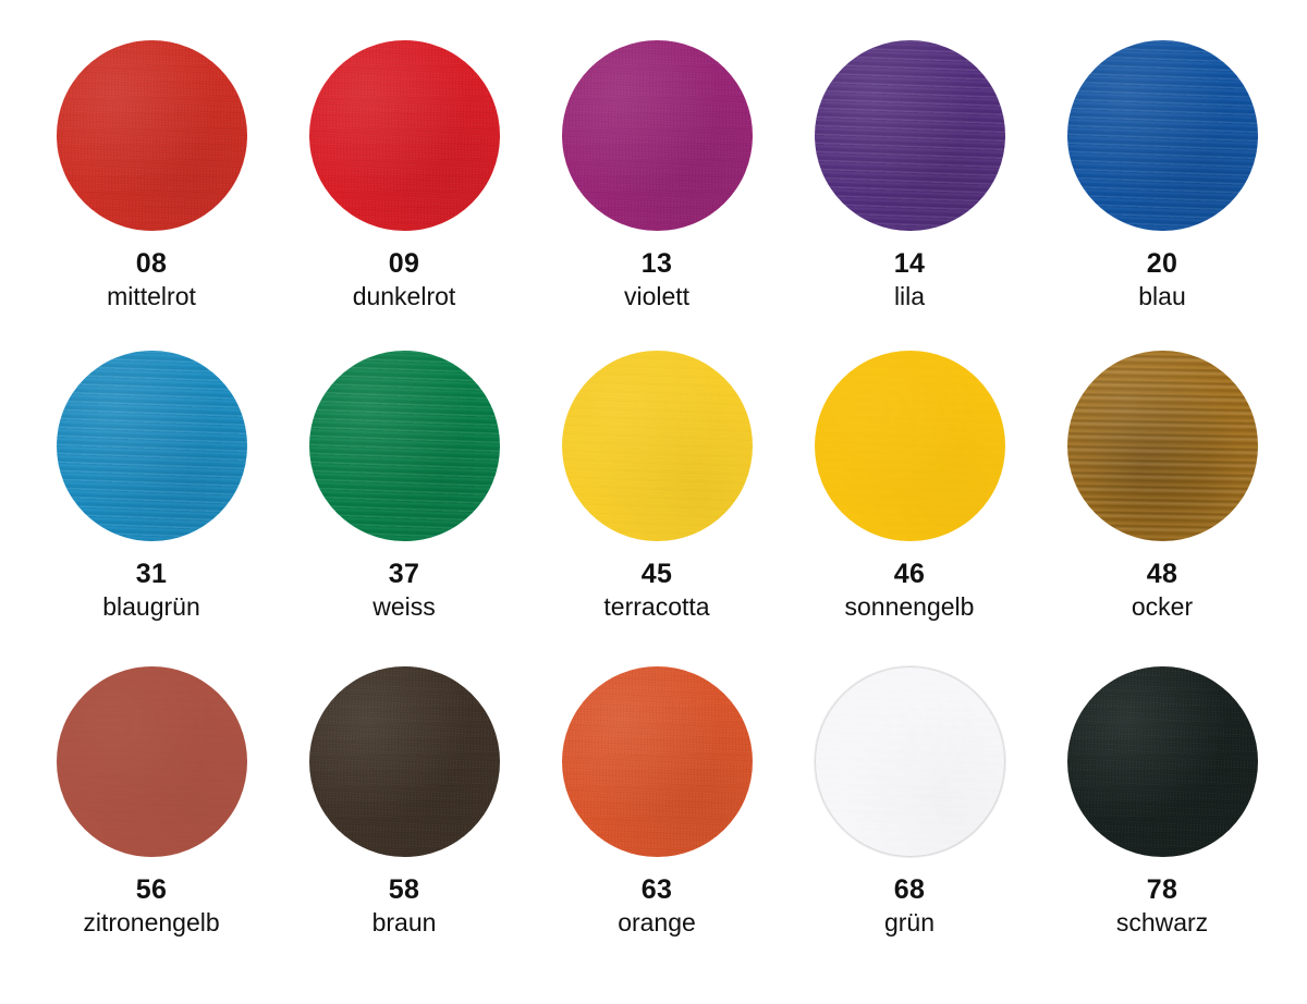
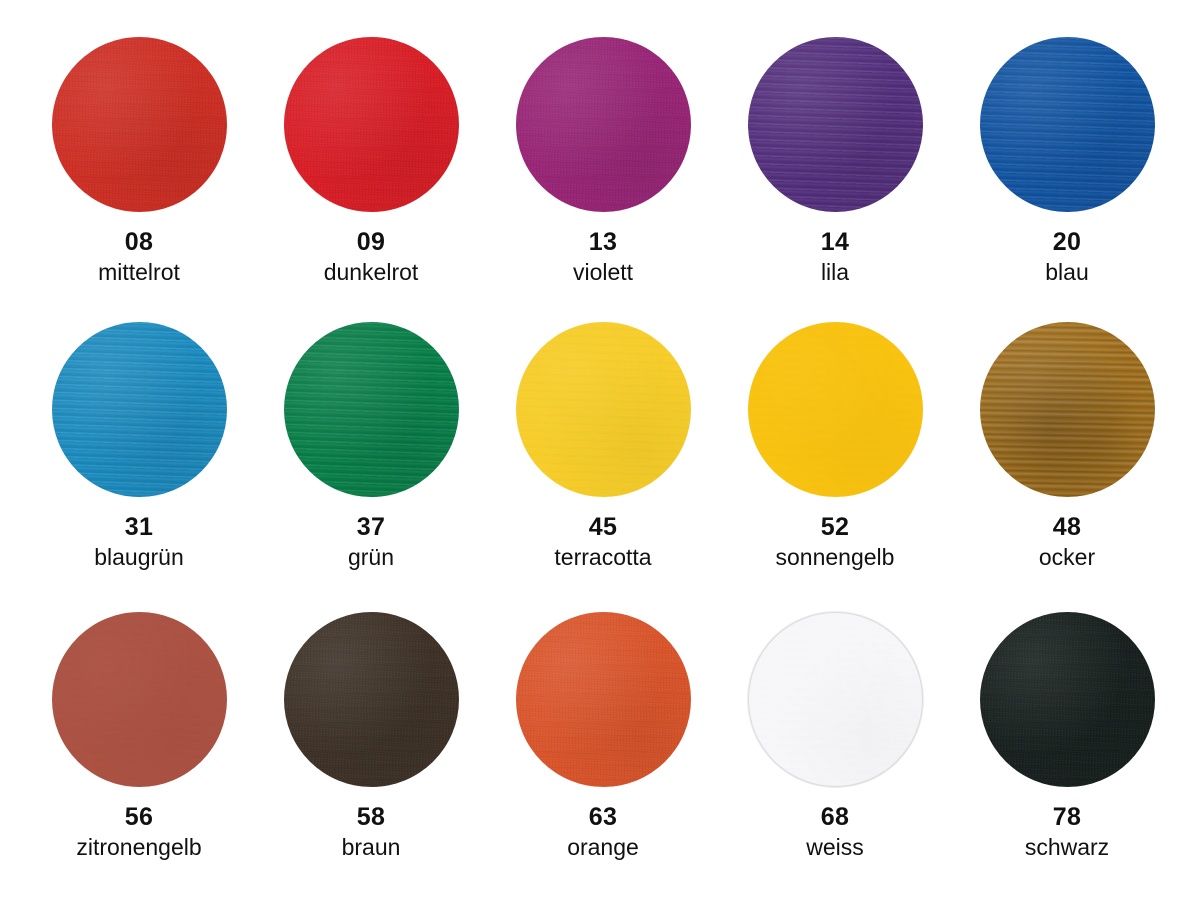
  08
  mittelrot
  09
  dunkelrot
  13
  violett
  14
  lila
  20
  blau
  31
  blaugrün
  37
- weiss
+ grün
  45
  terracotta
- 46
+ 52
  sonnengelb
  48
  ocker
  56
  zitronengelb
  58
  braun
  63
  orange
  68
- grün
+ weiss
  78
  schwarz
